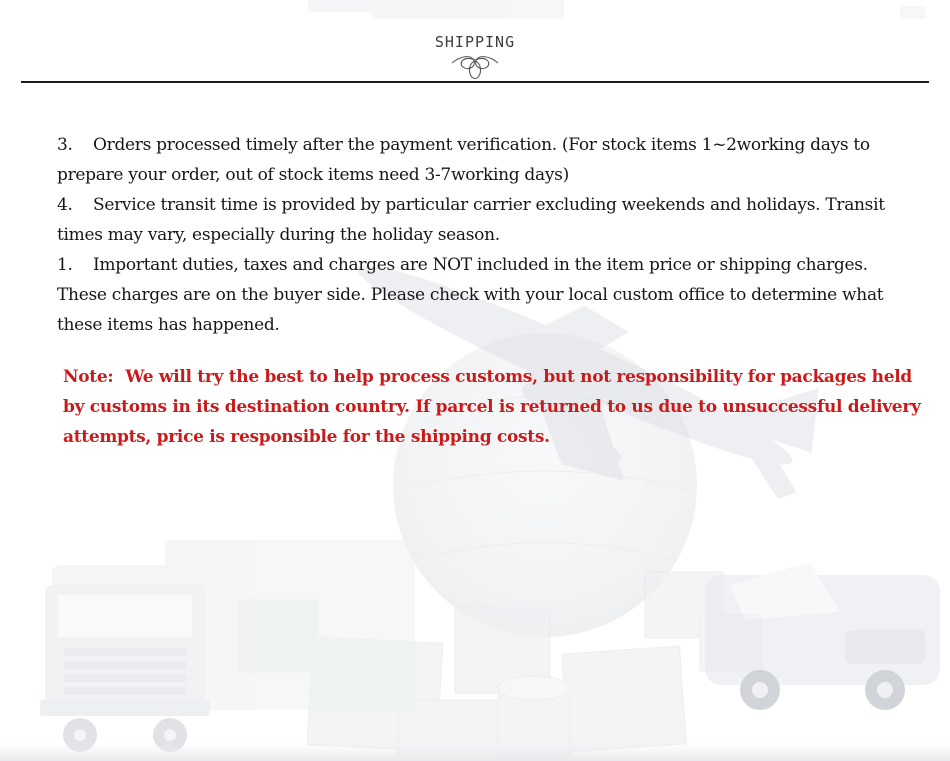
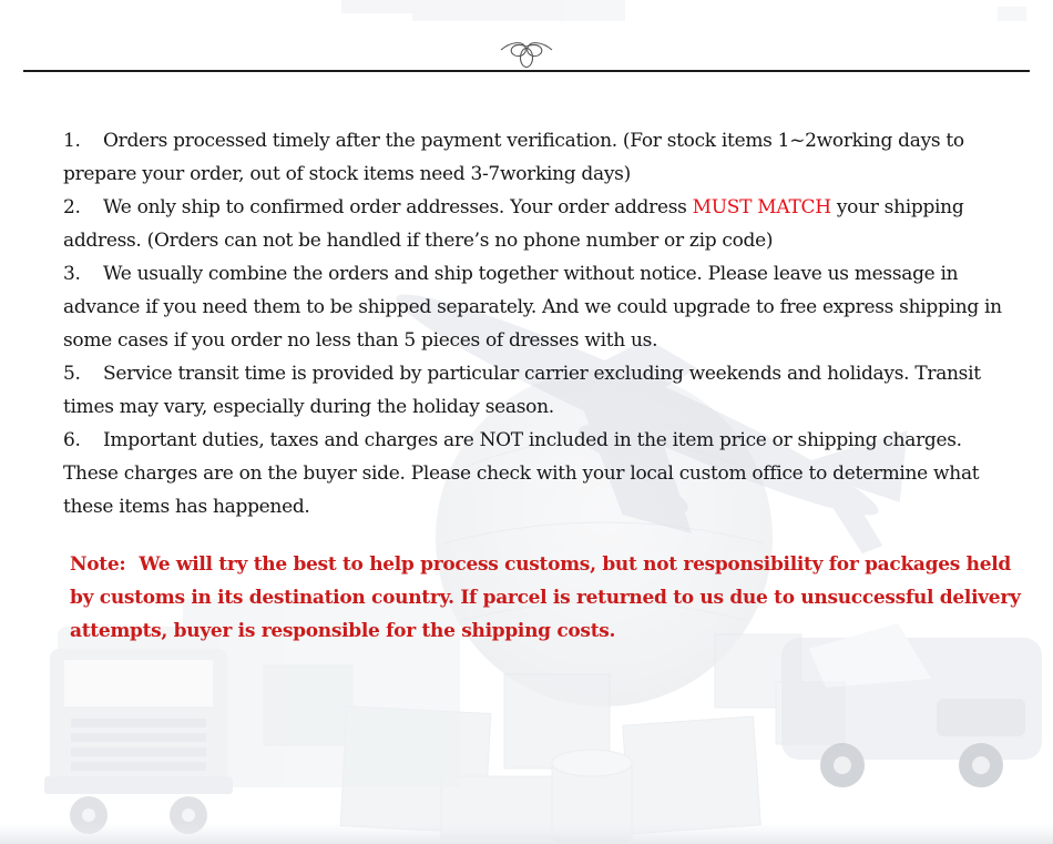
- SHIPPING
- 3. Orders processed timely after the payment verification. (For stock items 1~2working days to prepare your order, out of stock items need 3-7working days)
+ 1. Orders processed timely after the payment verification. (For stock items 1~2working days to prepare your order, out of stock items need 3-7working days)
+ 2. We only ship to confirmed order addresses. Your order address MUST MATCH your shipping address. (Orders can not be handled if there’s no phone number or zip code)
+ 3. We usually combine the orders and ship together without notice. Please leave us message in advance if you need them to be shipped separately. And we could upgrade to free express shipping in some cases if you order no less than 5 pieces of dresses with us.
- 4. Service transit time is provided by particular carrier excluding weekends and holidays. Transit times may vary, especially during the holiday season.
+ 5. Service transit time is provided by particular carrier excluding weekends and holidays. Transit times may vary, especially during the holiday season.
- 1. Important duties, taxes and charges are NOT included in the item price or shipping charges. These charges are on the buyer side. Please check with your local custom office to determine what these items has happened.
+ 6. Important duties, taxes and charges are NOT included in the item price or shipping charges. These charges are on the buyer side. Please check with your local custom office to determine what these items has happened.
- Note: We will try the best to help process customs, but not responsibility for packages held by customs in its destination country. If parcel is returned to us due to unsuccessful delivery attempts, price is responsible for the shipping costs.
+ Note: We will try the best to help process customs, but not responsibility for packages held by customs in its destination country. If parcel is returned to us due to unsuccessful delivery attempts, buyer is responsible for the shipping costs.
